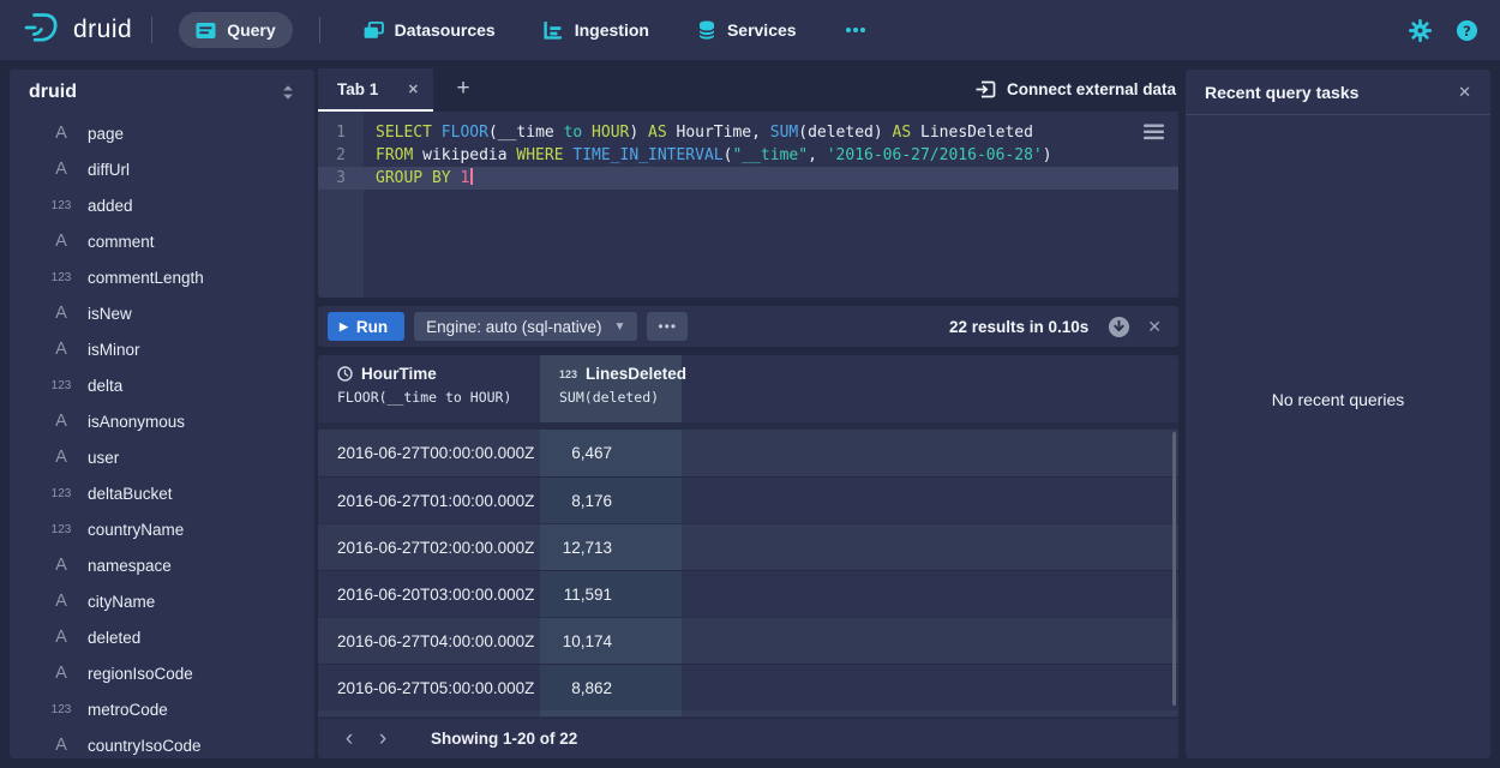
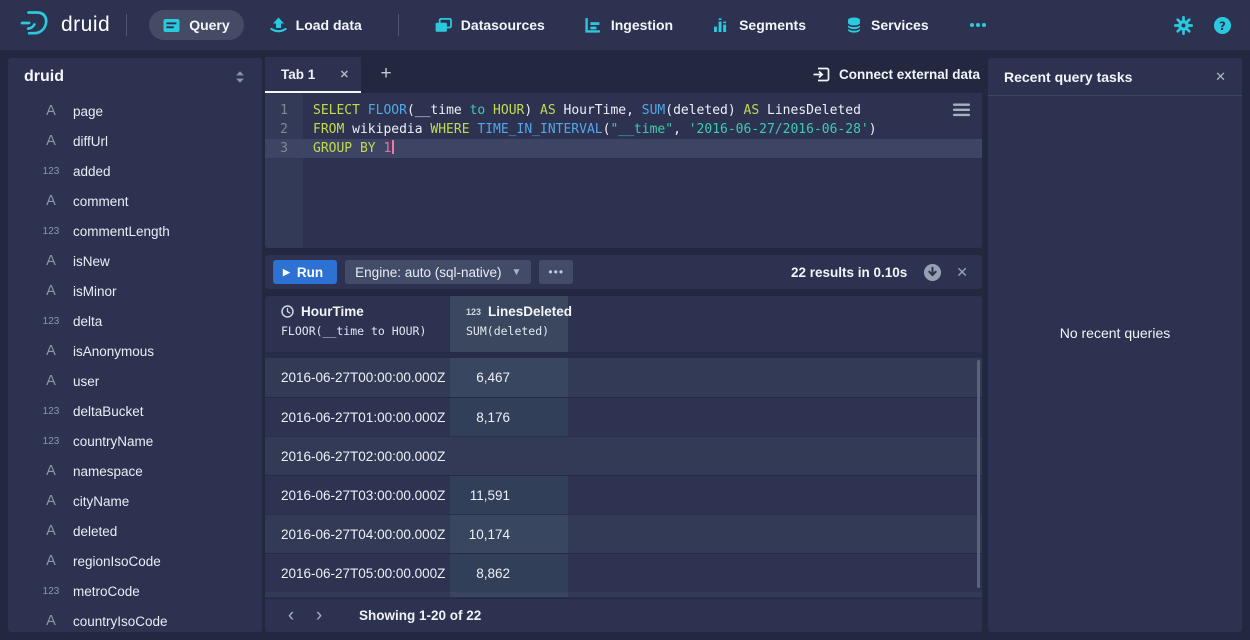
  druid
  Query
+ Load data
  Datasources
  Ingestion
+ Segments
  Services
  ?
  druid
  A
  page
  A
  diffUrl
  123
  added
  A
  comment
  123
  commentLength
  A
  isNew
  A
  isMinor
  123
  delta
  A
  isAnonymous
  A
  user
  123
  deltaBucket
  123
  countryName
  A
  namespace
  A
  cityName
  A
  deleted
  A
  regionIsoCode
  123
  metroCode
  A
  countryIsoCode
  Tab 1
  ✕
  +
  Connect external data
  1
  SELECT FLOOR(__time to HOUR) AS HourTime, SUM(deleted) AS LinesDeleted
  2
  FROM wikipedia WHERE TIME_IN_INTERVAL("__time", '2016-06-27/2016-06-28')
  3
  GROUP BY 1
  ▶
  Run
  Engine: auto (sql-native)
  ▼
  •••
  22 results in 0.10s
  ✕
  HourTime
  FLOOR(__time to HOUR)
  123
  LinesDeleted
  SUM(deleted)
  2016-06-27T00:00:00.000Z
  6,467
  2016-06-27T01:00:00.000Z
  8,176
  2016-06-27T02:00:00.000Z
- 12,713
- 2016-06-20T03:00:00.000Z
+ 2016-06-27T03:00:00.000Z
  11,591
  2016-06-27T04:00:00.000Z
  10,174
  2016-06-27T05:00:00.000Z
  8,862
  ‹
  ›
  Showing 1-20 of 22
  Recent query tasks
  ✕
  No recent queries
